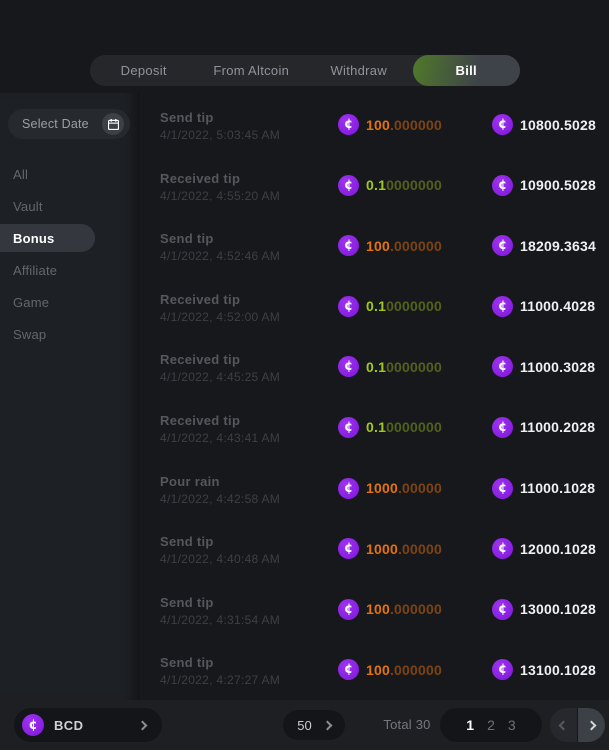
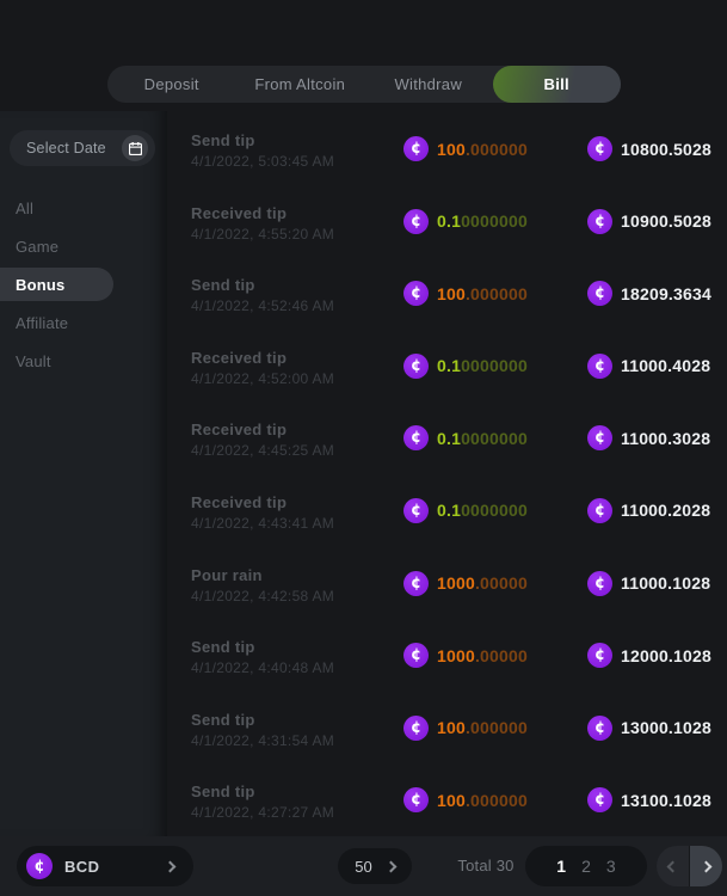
  Deposit
  From Altcoin
  Withdraw
  Bill
  Select Date
  All
- Vault
+ Game
  Bonus
  Affiliate
- Game
+ Vault
- Swap
  Send tip
  4/1/2022, 5:03:45 AM
  ¢
  100.000000
  ¢
  10800.5028
  Received tip
  4/1/2022, 4:55:20 AM
  ¢
  0.10000000
  ¢
  10900.5028
  Send tip
  4/1/2022, 4:52:46 AM
  ¢
  100.000000
  ¢
  18209.3634
  Received tip
  4/1/2022, 4:52:00 AM
  ¢
  0.10000000
  ¢
  11000.4028
  Received tip
  4/1/2022, 4:45:25 AM
  ¢
  0.10000000
  ¢
  11000.3028
  Received tip
  4/1/2022, 4:43:41 AM
  ¢
  0.10000000
  ¢
  11000.2028
  Pour rain
  4/1/2022, 4:42:58 AM
  ¢
  1000.00000
  ¢
  11000.1028
  Send tip
  4/1/2022, 4:40:48 AM
  ¢
  1000.00000
  ¢
  12000.1028
  Send tip
  4/1/2022, 4:31:54 AM
  ¢
  100.000000
  ¢
  13000.1028
  Send tip
  4/1/2022, 4:27:27 AM
  ¢
  100.000000
  ¢
  13100.1028
  ¢
  BCD
  50
  Total 30
  1
  2
  3
